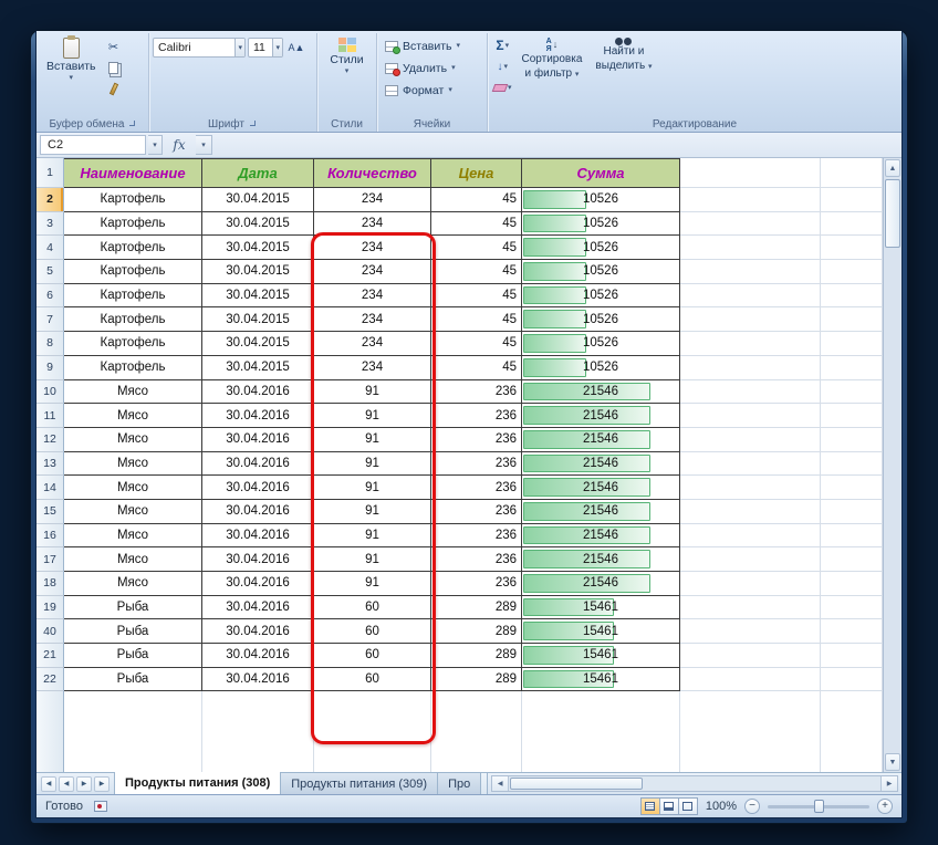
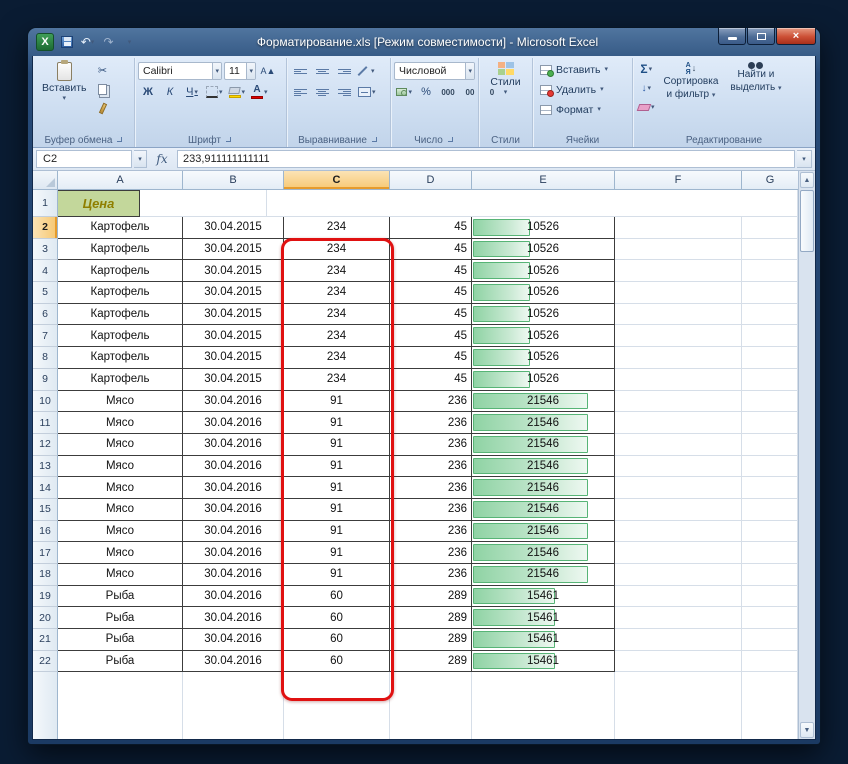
+ X
+ ↶
+ ↷
+ Форматирование.xls [Режим совместимости] - Microsoft Excel
+ ×
  Вставить
  ✂
  Буфер обмена
  Calibri
  11
  А▲
+ Ж
+ К
+ Ч
+ А
  Шрифт
+ Выравнивание
+ Числовой
+ %
+ 000
+ 00
+ 0
+ Число
  Стили
  Стили
  Вставить
  Удалить
  Формат
  Ячейки
  Σ
  ↓
  ↓
  Сортировка
  и фильтр
  Найти и
  выделить
  Редактирование
  C2
  fx
+ 233,911111111111
+ A
+ B
+ C
+ D
+ E
+ F
+ G
  1
- Наименование
- Дата
- Количество
  Цена
- Сумма
  2
  Картофель
  30.04.2015
  234
  45
  10526
  3
  Картофель
  30.04.2015
  234
  45
  10526
  4
  Картофель
  30.04.2015
  234
  45
  10526
  5
  Картофель
  30.04.2015
  234
  45
  10526
  6
  Картофель
  30.04.2015
  234
  45
  10526
  7
  Картофель
  30.04.2015
  234
  45
  10526
  8
  Картофель
  30.04.2015
  234
  45
  10526
  9
  Картофель
  30.04.2015
  234
  45
  10526
  10
  Мясо
  30.04.2016
  91
  236
  21546
  11
  Мясо
  30.04.2016
  91
  236
  21546
  12
  Мясо
  30.04.2016
  91
  236
  21546
  13
  Мясо
  30.04.2016
  91
  236
  21546
  14
  Мясо
  30.04.2016
  91
  236
  21546
  15
  Мясо
  30.04.2016
  91
  236
  21546
  16
  Мясо
  30.04.2016
  91
  236
  21546
  17
  Мясо
  30.04.2016
  91
  236
  21546
  18
  Мясо
  30.04.2016
  91
  236
  21546
  19
  Рыба
  30.04.2016
  60
  289
  15461
- 40
+ 20
  Рыба
  30.04.2016
  60
  289
  15461
  21
  Рыба
  30.04.2016
  60
  289
  15461
  22
  Рыба
  30.04.2016
  60
  289
  15461
- Продукты питания (308)
- Продукты питания (309)
- Про
- Готово
- 100%
- −
- +
